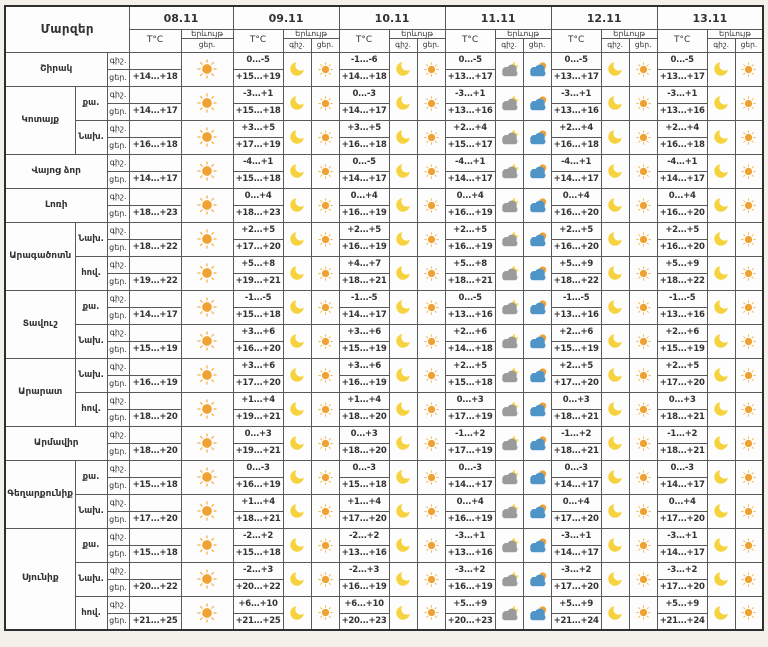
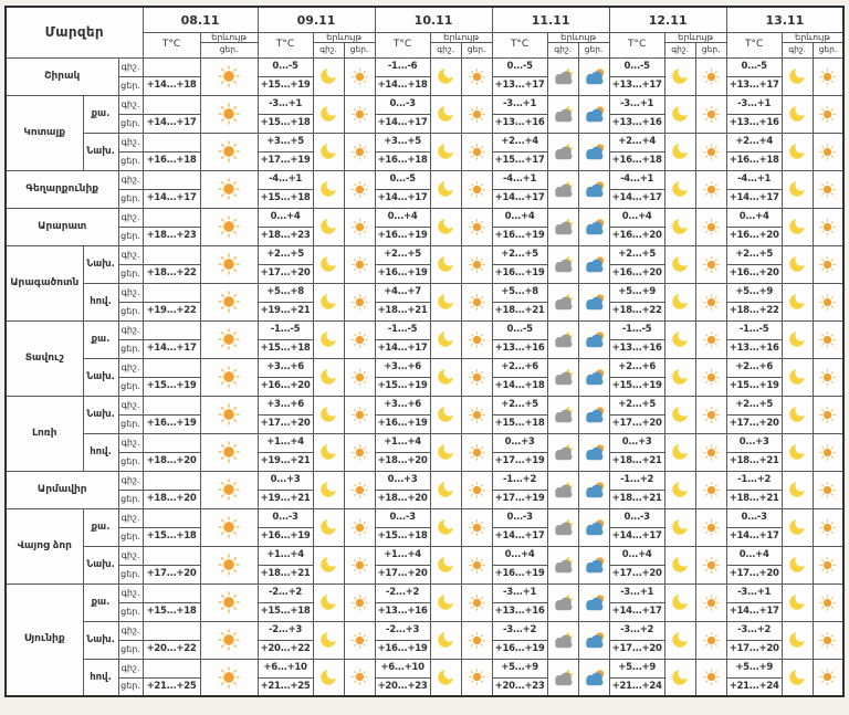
  Մարզեր	08.11	09.11	10.11	11.11	12.11	13.11
  T°C	Երևույթ	T°C	Երևույթ	T°C	Երևույթ	T°C	Երևույթ	T°C	Երևույթ	T°C	Երևույթ
  ցեր.	գիշ.	ցեր.	գիշ.	ցեր.	գիշ.	ցեր.	գիշ.	ցեր.	գիշ.	ցեր.
  Շիրակ	գիշ.			0...-5			-1...-6			0...-5			0...-5			0...-5
  ցեր.	+14...+18	+15...+19	+14...+18	+13...+17	+13...+17	+13...+17
  Կոտայք	քա.	գիշ.			-3...+1			0...-3			-3...+1			-3...+1			-3...+1
  ցեր.	+14...+17	+15...+18	+14...+17	+13...+16	+13...+16	+13...+16
  Նախ.	գիշ.			+3...+5			+3...+5			+2...+4			+2...+4			+2...+4
  ցեր.	+16...+18	+17...+19	+16...+18	+15...+17	+16...+18	+16...+18
- Վայոց ձոր	գիշ.			-4...+1			0...-5			-4...+1			-4...+1			-4...+1
+ Գեղարքունիք	գիշ.			-4...+1			0...-5			-4...+1			-4...+1			-4...+1
  ցեր.	+14...+17	+15...+18	+14...+17	+14...+17	+14...+17	+14...+17
- Լոռի	գիշ.			0...+4			0...+4			0...+4			0...+4			0...+4
+ Արարատ	գիշ.			0...+4			0...+4			0...+4			0...+4			0...+4
  ցեր.	+18...+23	+18...+23	+16...+19	+16...+19	+16...+20	+16...+20
  Արագածոտն	Նախ.	գիշ.			+2...+5			+2...+5			+2...+5			+2...+5			+2...+5
  ցեր.	+18...+22	+17...+20	+16...+19	+16...+19	+16...+20	+16...+20
  հով.	գիշ.			+5...+8			+4...+7			+5...+8			+5...+9			+5...+9
  ցեր.	+19...+22	+19...+21	+18...+21	+18...+21	+18...+22	+18...+22
  Տավուշ	քա.	գիշ.			-1...-5			-1...-5			0...-5			-1...-5			-1...-5
  ցեր.	+14...+17	+15...+18	+14...+17	+13...+16	+13...+16	+13...+16
  Նախ.	գիշ.			+3...+6			+3...+6			+2...+6			+2...+6			+2...+6
  ցեր.	+15...+19	+16...+20	+15...+19	+14...+18	+15...+19	+15...+19
- Արարատ	Նախ.	գիշ.			+3...+6			+3...+6			+2...+5			+2...+5			+2...+5
+ Լոռի	Նախ.	գիշ.			+3...+6			+3...+6			+2...+5			+2...+5			+2...+5
  ցեր.	+16...+19	+17...+20	+16...+19	+15...+18	+17...+20	+17...+20
  հով.	գիշ.			+1...+4			+1...+4			0...+3			0...+3			0...+3
  ցեր.	+18...+20	+19...+21	+18...+20	+17...+19	+18...+21	+18...+21
  Արմավիր	գիշ.			0...+3			0...+3			-1...+2			-1...+2			-1...+2
  ցեր.	+18...+20	+19...+21	+18...+20	+17...+19	+18...+21	+18...+21
- Գեղարքունիք	քա.	գիշ.			0...-3			0...-3			0...-3			0...-3			0...-3
+ Վայոց ձոր	քա.	գիշ.			0...-3			0...-3			0...-3			0...-3			0...-3
  ցեր.	+15...+18	+16...+19	+15...+18	+14...+17	+14...+17	+14...+17
  Նախ.	գիշ.			+1...+4			+1...+4			0...+4			0...+4			0...+4
  ցեր.	+17...+20	+18...+21	+17...+20	+16...+19	+17...+20	+17...+20
  Սյունիք	քա.	գիշ.			-2...+2			-2...+2			-3...+1			-3...+1			-3...+1
  ցեր.	+15...+18	+15...+18	+13...+16	+13...+16	+14...+17	+14...+17
  Նախ.	գիշ.			-2...+3			-2...+3			-3...+2			-3...+2			-3...+2
  ցեր.	+20...+22	+20...+22	+16...+19	+16...+19	+17...+20	+17...+20
  հով.	գիշ.			+6...+10			+6...+10			+5...+9			+5...+9			+5...+9
  ցեր.	+21...+25	+21...+25	+20...+23	+20...+23	+21...+24	+21...+24
